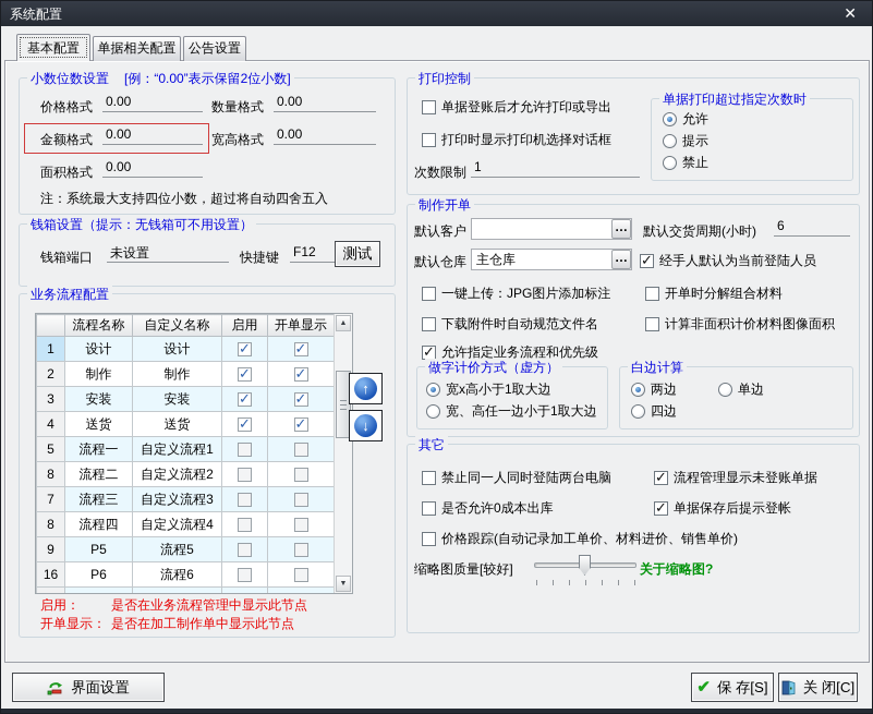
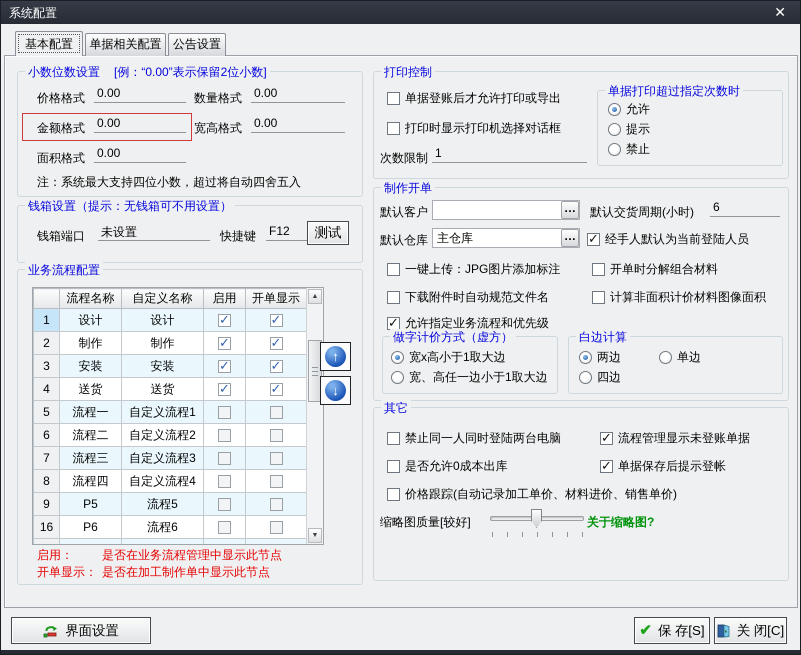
  系统配置
  ✕
  基本配置
  单据相关配置
  公告设置
  小数位数设置 [例：“0.00”表示保留2位小数]
  价格格式
  0.00
  数量格式
  0.00
  金额格式
  0.00
  宽高格式
  0.00
  面积格式
  0.00
  注：系统最大支持四位小数，超过将自动四舍五入
  钱箱设置（提示：无钱箱可不用设置）
  钱箱端口
  未设置
  快捷键
  F12
  测试
  业务流程配置
  	流程名称	自定义名称	启用	开单显示
  1	设计	设计
  2	制作	制作
  3	安装	安装
  4	送货	送货
  5	流程一	自定义流程1
- 8	流程二	自定义流程2
+ 6	流程二	自定义流程2
  7	流程三	自定义流程3
  8	流程四	自定义流程4
  9	P5	流程5
  16	P6	流程6
  ↑
  ↓
  启用：
  是否在业务流程管理中显示此节点
  开单显示：
  是否在加工制作单中显示此节点
  打印控制
  单据登账后才允许打印或导出
  打印时显示打印机选择对话框
  次数限制
  1
  单据打印超过指定次数时
  允许
  提示
  禁止
  制作开单
  默认客户
  …
  默认交货周期(小时)
  6
  默认仓库
  主仓库
  …
  经手人默认为当前登陆人员
  一键上传：JPG图片添加标注
  开单时分解组合材料
  下载附件时自动规范文件名
  计算非面积计价材料图像面积
  允许指定业务流程和优先级
  做字计价方式（虚方）
  宽x高小于1取大边
  宽、高任一边小于1取大边
  白边计算
  两边
  单边
  四边
  其它
  禁止同一人同时登陆两台电脑
  流程管理显示未登账单据
  是否允许0成本出库
  单据保存后提示登帐
  价格跟踪(自动记录加工单价、材料进价、销售单价)
  缩略图质量[较好]
  关于缩略图?
  界面设置
  ✔
  保 存[S]
  关 闭[C]
